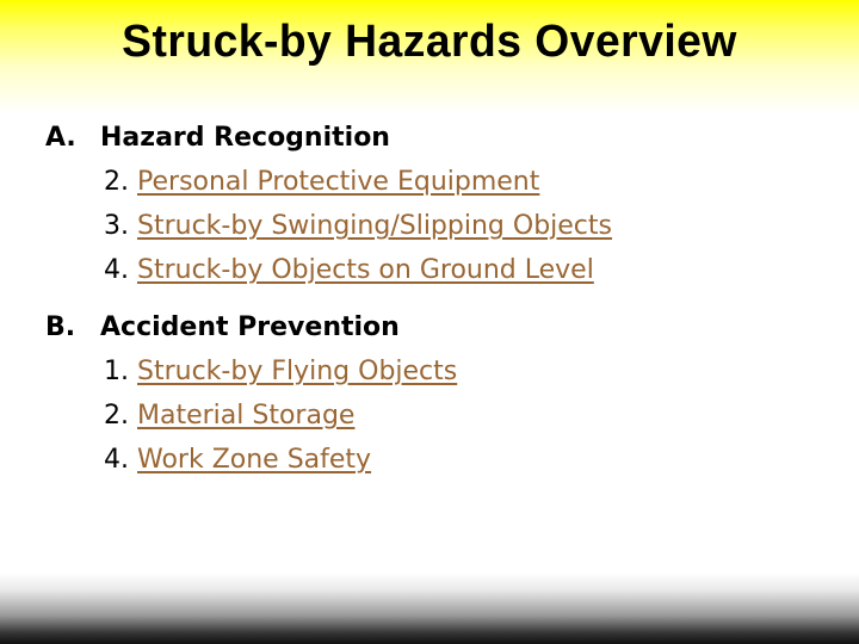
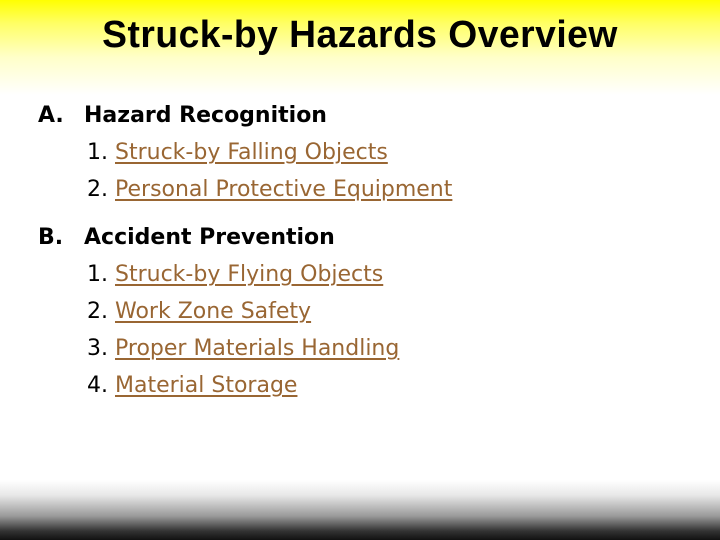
  Struck-by Hazards Overview
  A. Hazard Recognition
+ 1. Struck-by Falling Objects
  2. Personal Protective Equipment
- 3. Struck-by Swinging/Slipping Objects
- 4. Struck-by Objects on Ground Level
  B. Accident Prevention
  1. Struck-by Flying Objects
- 2. Material Storage
+ 2. Work Zone Safety
+ 3. Proper Materials Handling
- 4. Work Zone Safety
+ 4. Material Storage
